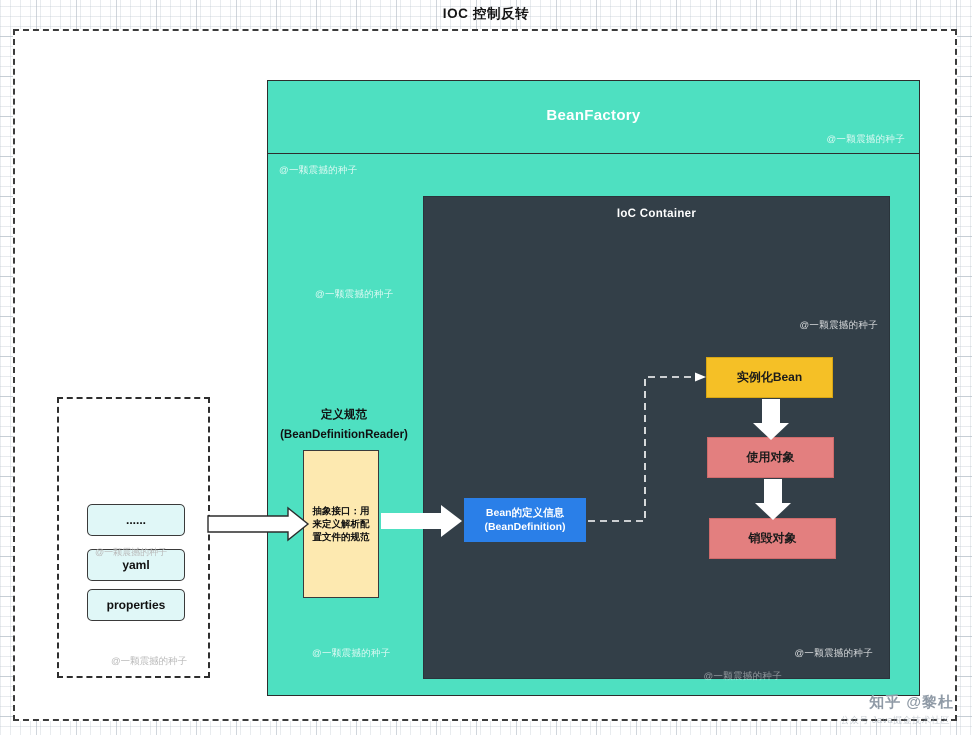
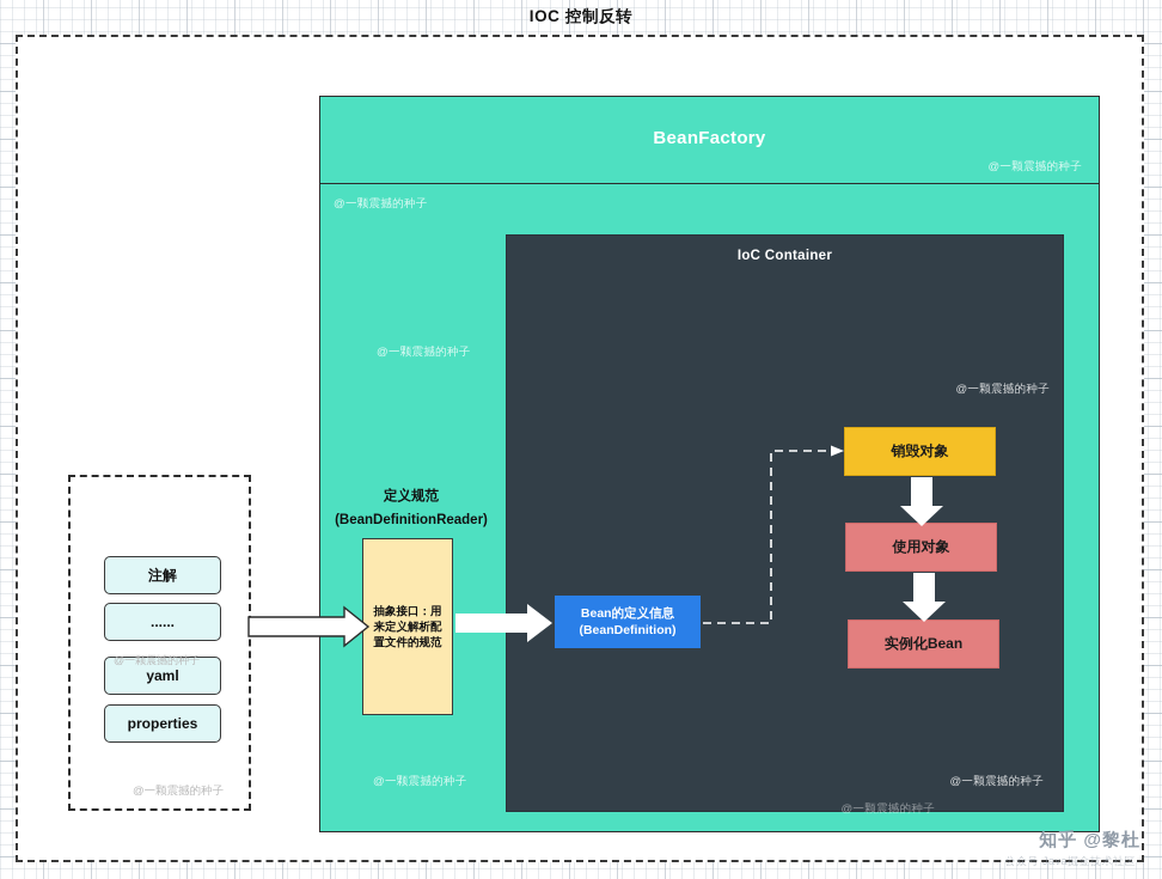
  IOC 控制反转
  BeanFactory
  @一颗震撼的种子
  @一颗震撼的种子
  @一颗震撼的种子
  @一颗震撼的种子
  IoC Container
  @一颗震撼的种子
  @一颗震撼的种子
  @一颗震撼的种子
+ 注解
  ......
  yaml
  properties
  @一颗震撼的种子
  @一颗震撼的种子
  定义规范
  (BeanDefinitionReader)
  抽象接口：用来定义解析配置文件的规范
  Bean的定义信息
  (BeanDefinition)
- 实例化Bean
+ 销毁对象
  使用对象
- 销毁对象
+ 实例化Bean
  知乎 @黎杜
  公众号 Java掘金技术社区
